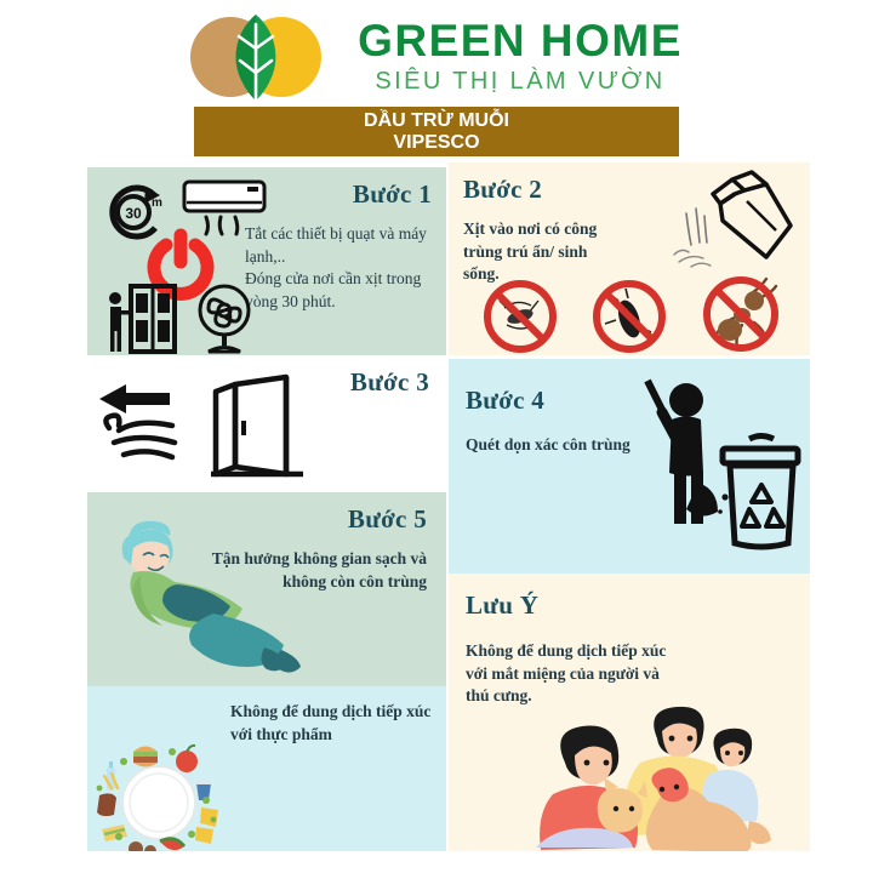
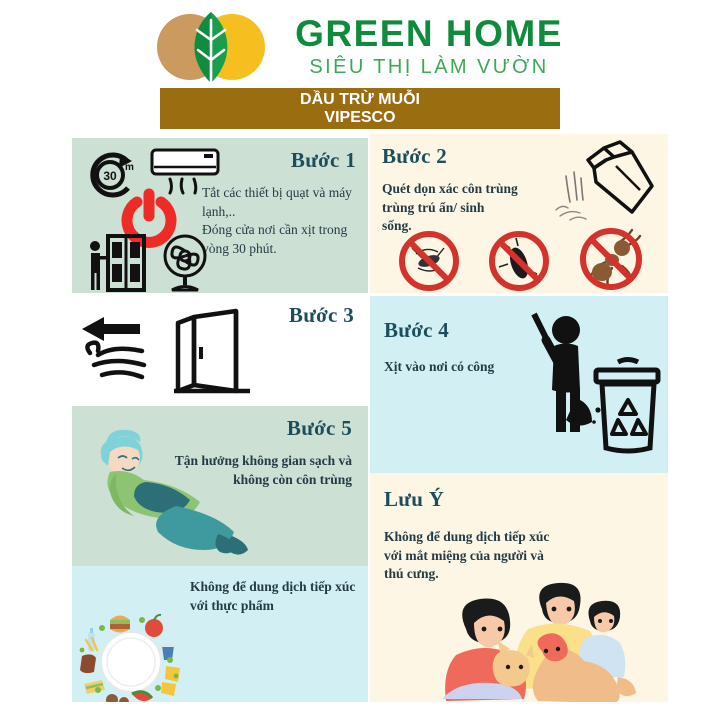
  GREEN HOME
  SIÊU THỊ LÀM VƯỜN
  DẦU TRỪ MUỖI
  VIPESCO
  Bước 1
  Tắt các thiết bị quạt và máy
  lạnh,..
  Đóng cửa nơi cần xịt trong
  vòng 30 phút.
  30
  m
  Bước 2
- Xịt vào nơi có công
+ Quét dọn xác côn trùng
  trùng trú ẩn/ sinh
  sống.
  Bước 3
  Bước 4
- Quét dọn xác côn trùng
+ Xịt vào nơi có công
  Bước 5
  Tận hưởng không gian sạch và
  không còn côn trùng
  Không để dung dịch tiếp xúc
  với thực phẩm
  Lưu Ý
  Không để dung dịch tiếp xúc
  với mắt miệng của người và
  thú cưng.
